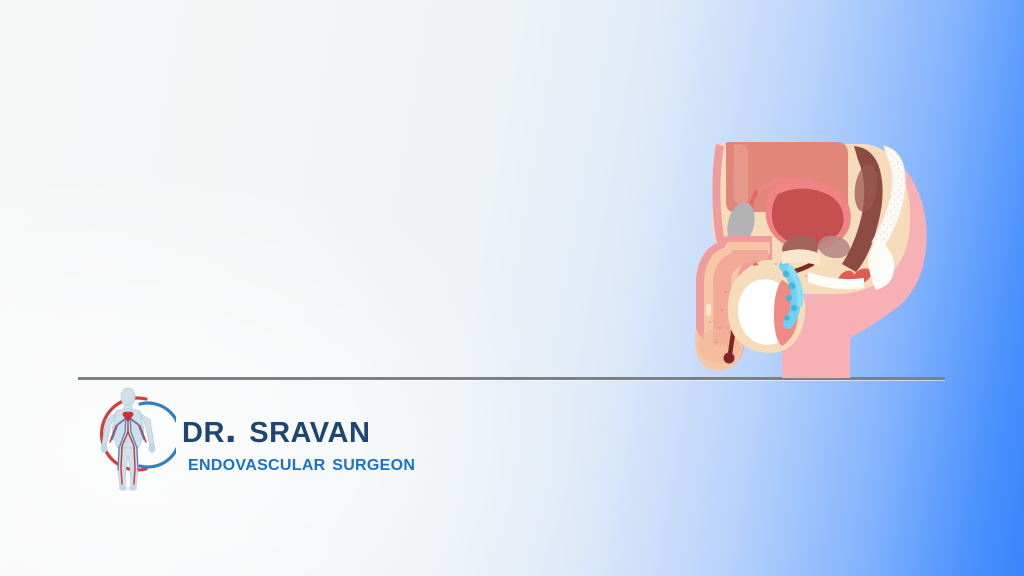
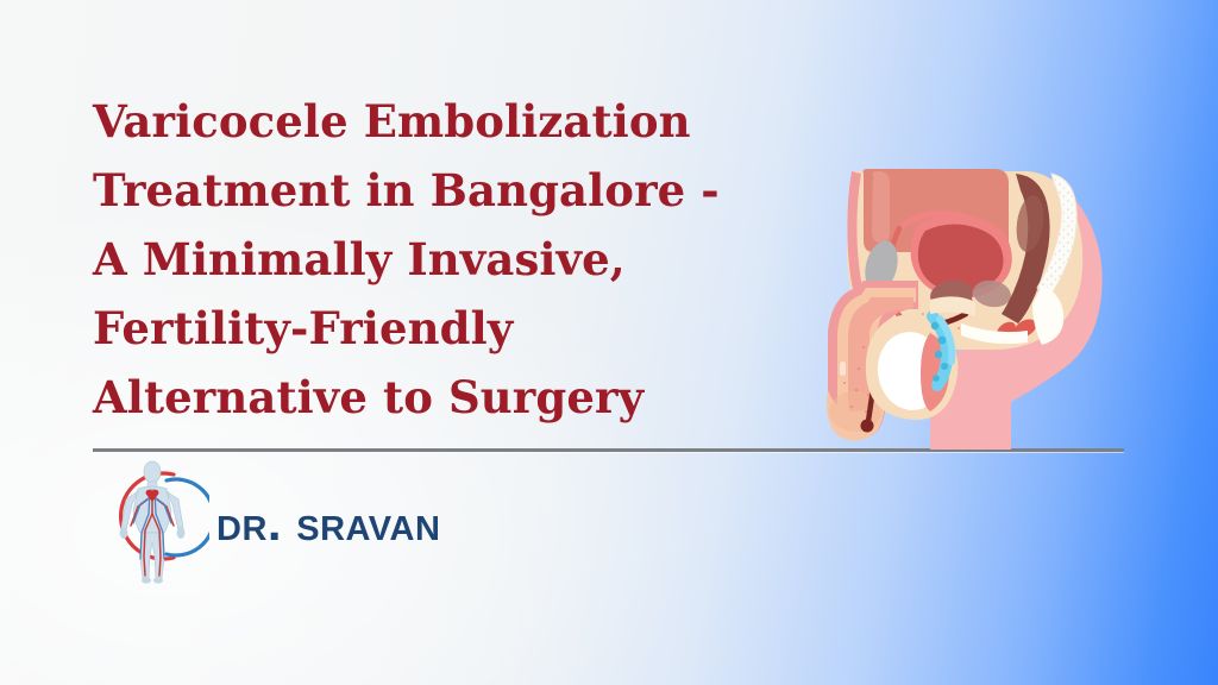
+ Varicocele Embolization Treatment in Bangalore - A Minimally Invasive, Fertility-Friendly Alternative to Surgery
  dr. sravan
- endovascular surgeon
